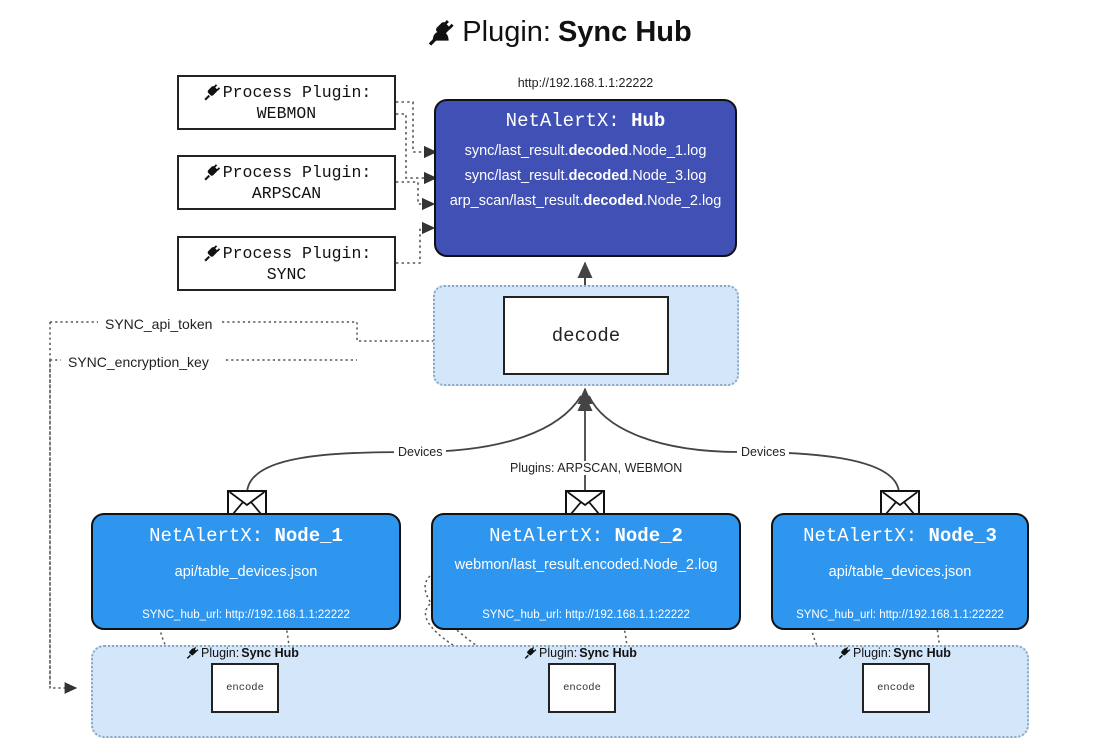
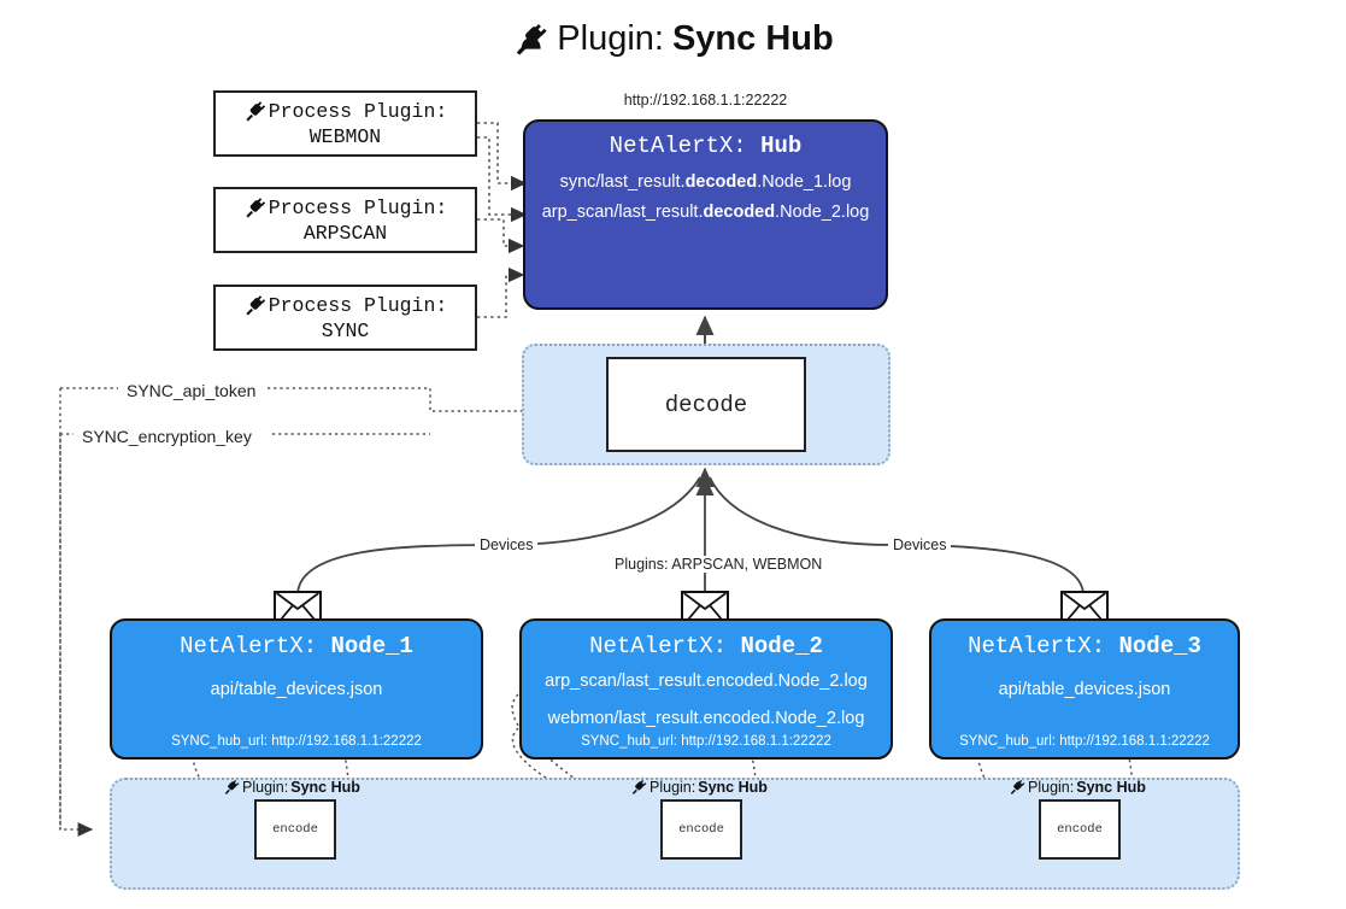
  Plugin:
  Sync Hub
  http://192.168.1.1:22222
  NetAlertX: Hub
  sync/last_result.decoded.Node_1.log
- sync/last_result.decoded.Node_3.log
  arp_scan/last_result.decoded.Node_2.log
  Process Plugin:
  WEBMON
  Process Plugin:
  ARPSCAN
  Process Plugin:
  SYNC
  decode
  SYNC_api_token
  SYNC_encryption_key
  Devices
  Plugins: ARPSCAN, WEBMON
  Devices
  NetAlertX: Node_1
  api/table_devices.json
  SYNC_hub_url: http://192.168.1.1:22222
  NetAlertX: Node_2
+ arp_scan/last_result.encoded.Node_2.log
  webmon/last_result.encoded.Node_2.log
  SYNC_hub_url: http://192.168.1.1:22222
  NetAlertX: Node_3
  api/table_devices.json
  SYNC_hub_url: http://192.168.1.1:22222
  Plugin:
  Sync Hub
  Plugin:
  Sync Hub
  Plugin:
  Sync Hub
  encode
  encode
  encode
